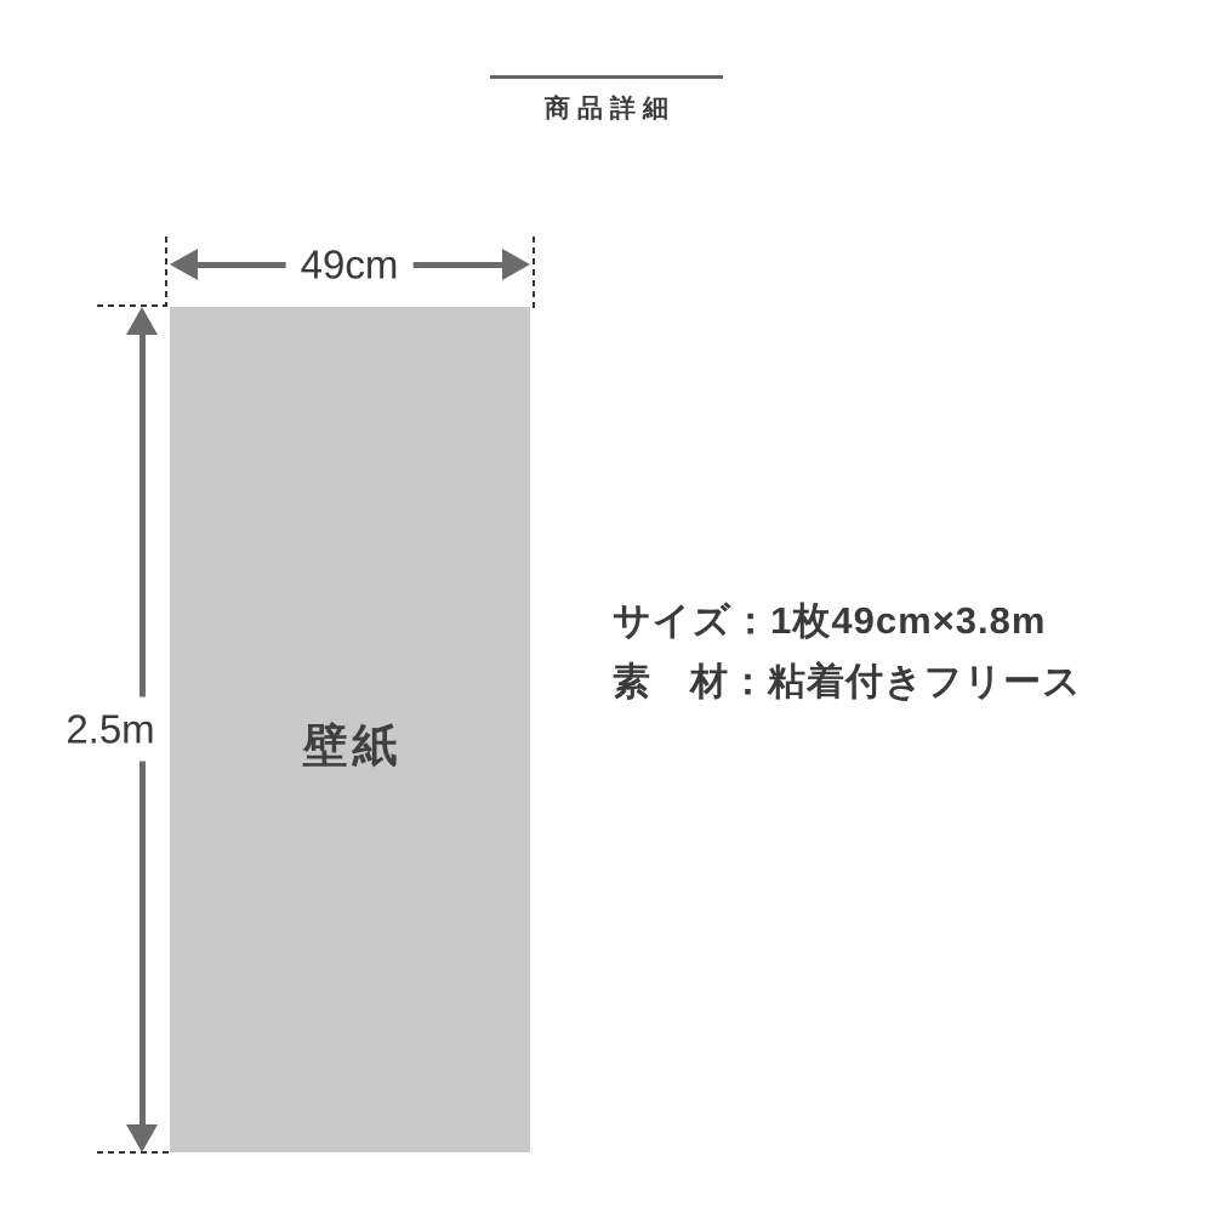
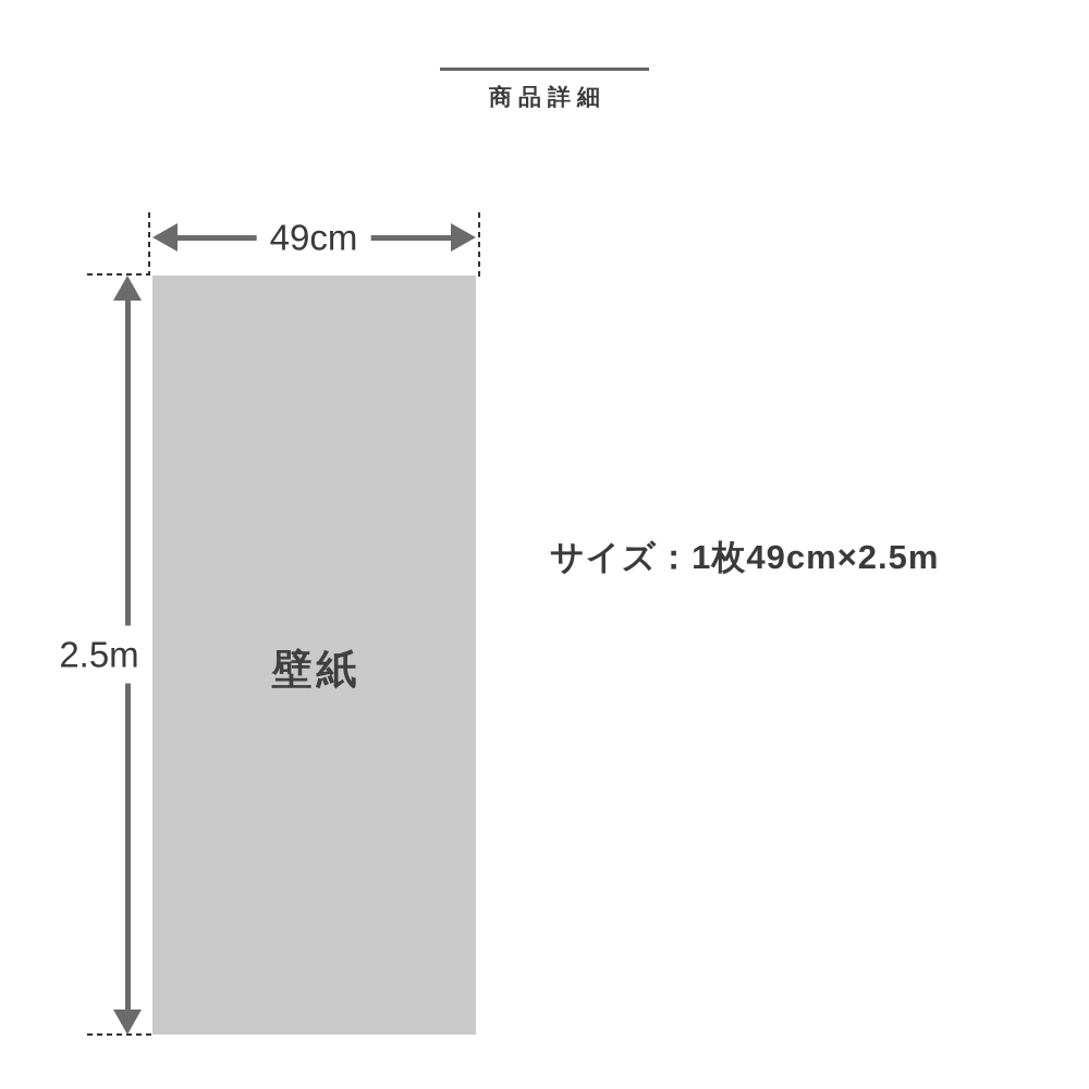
  商品詳細
  壁紙
  49cm
  2.5m
- サイズ：1枚49cm×3.8m
+ サイズ：1枚49cm×2.5m
- 素 材：粘着付きフリース
